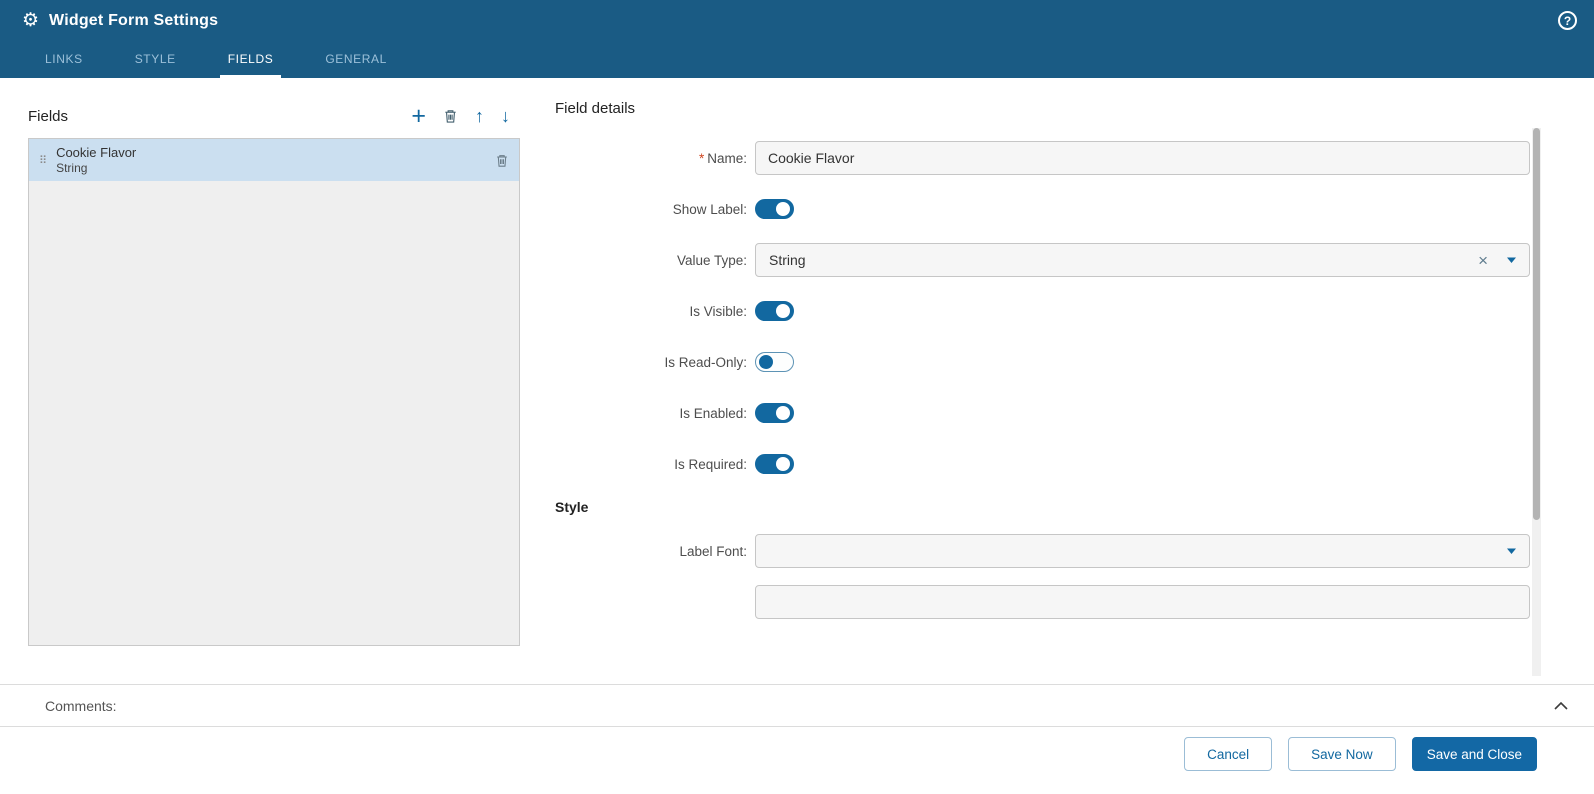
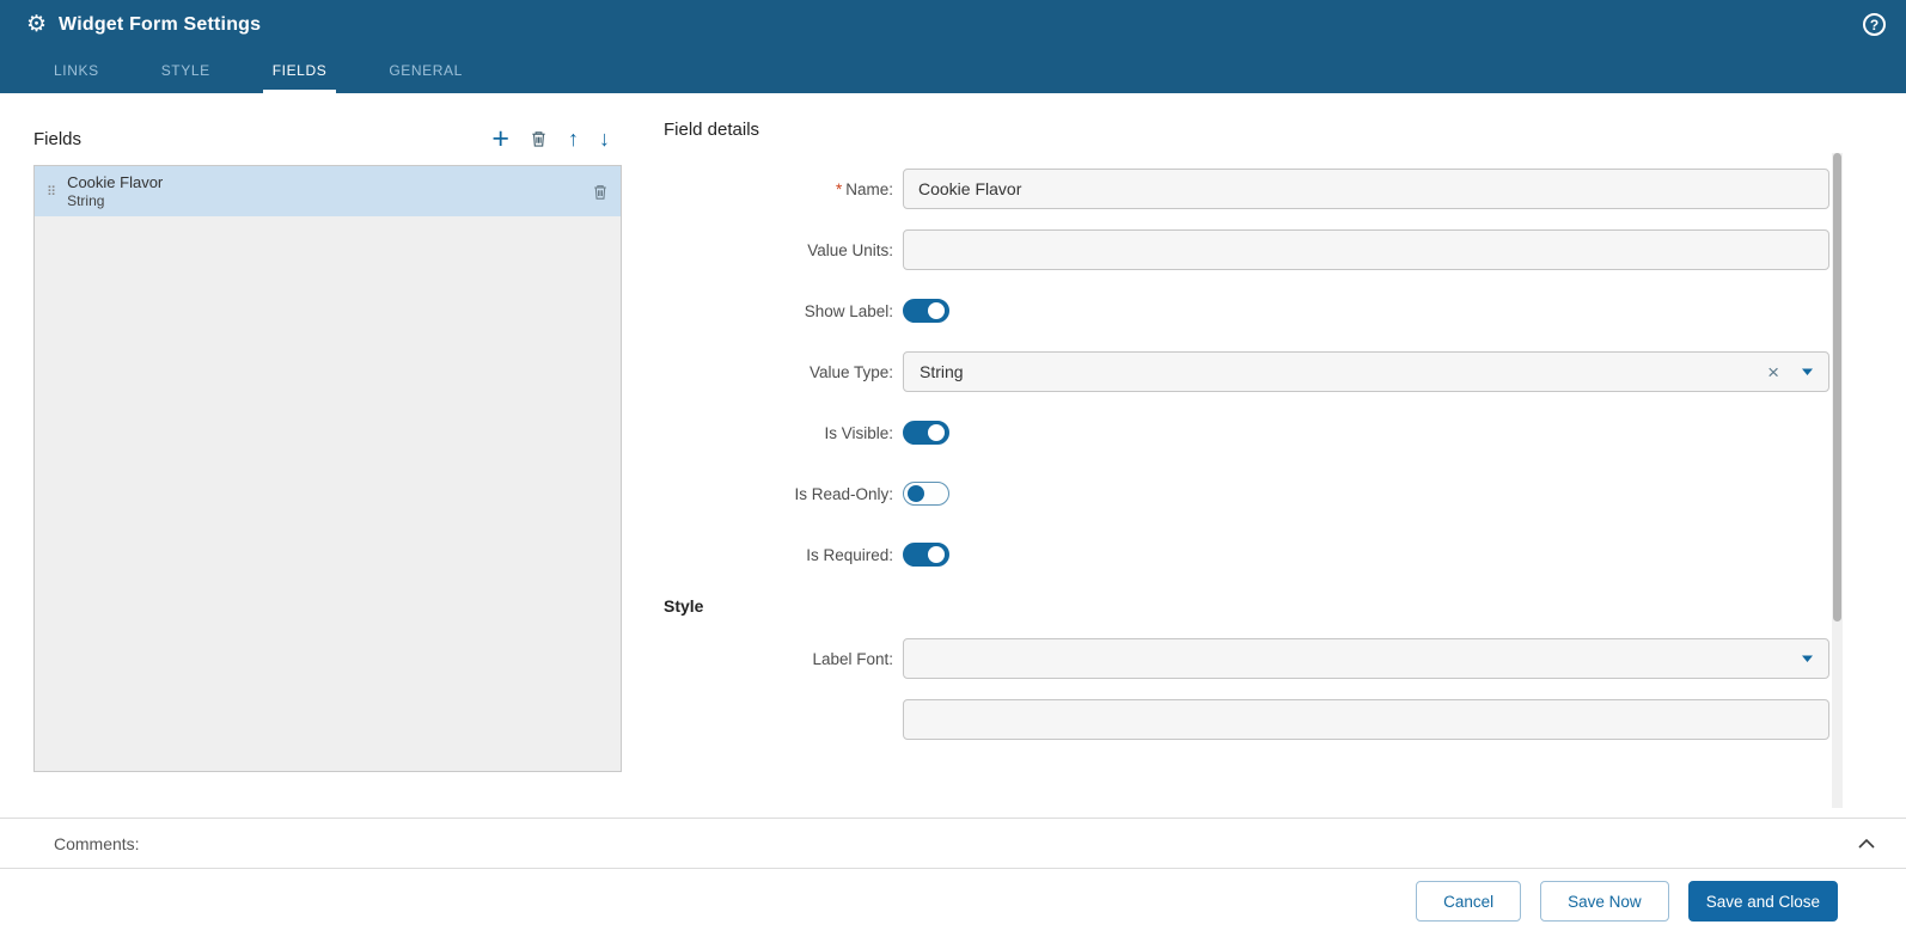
  ⚙
  Widget Form Settings
  ?
  LINKS
  STYLE
  FIELDS
  GENERAL
  Fields
  +
  ↑
  ↓
  ⠿
  Cookie Flavor
  String
  Field details
  * Name:
  Cookie Flavor
+ Value Units:
  Show Label:
  Value Type:
  String
  ×
  Is Visible:
  Is Read-Only:
- Is Enabled:
  Is Required:
  Style
  Label Font:
  Comments:
  Cancel
  Save Now
  Save and Close
